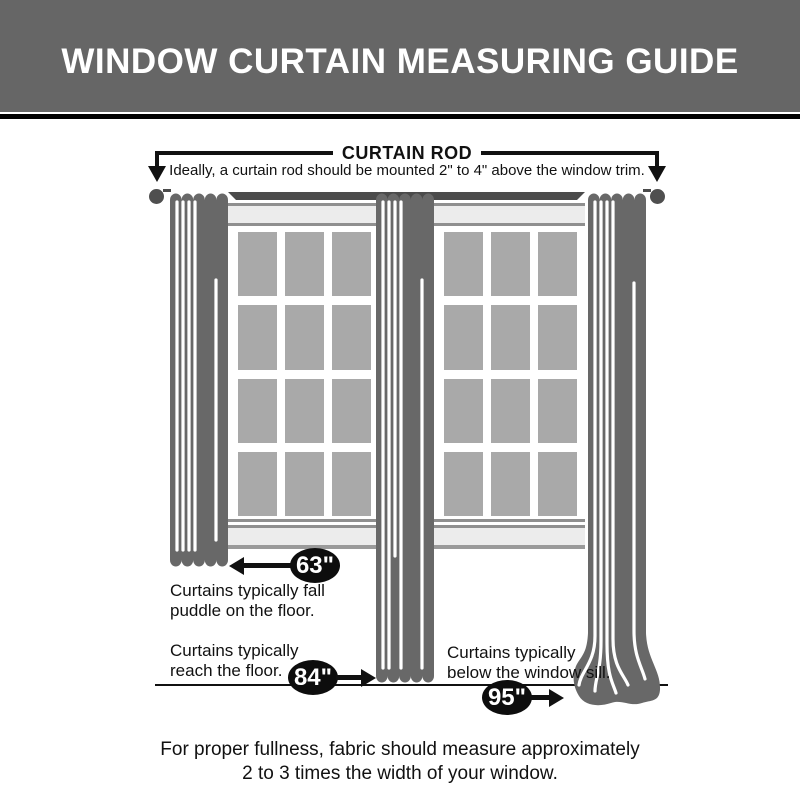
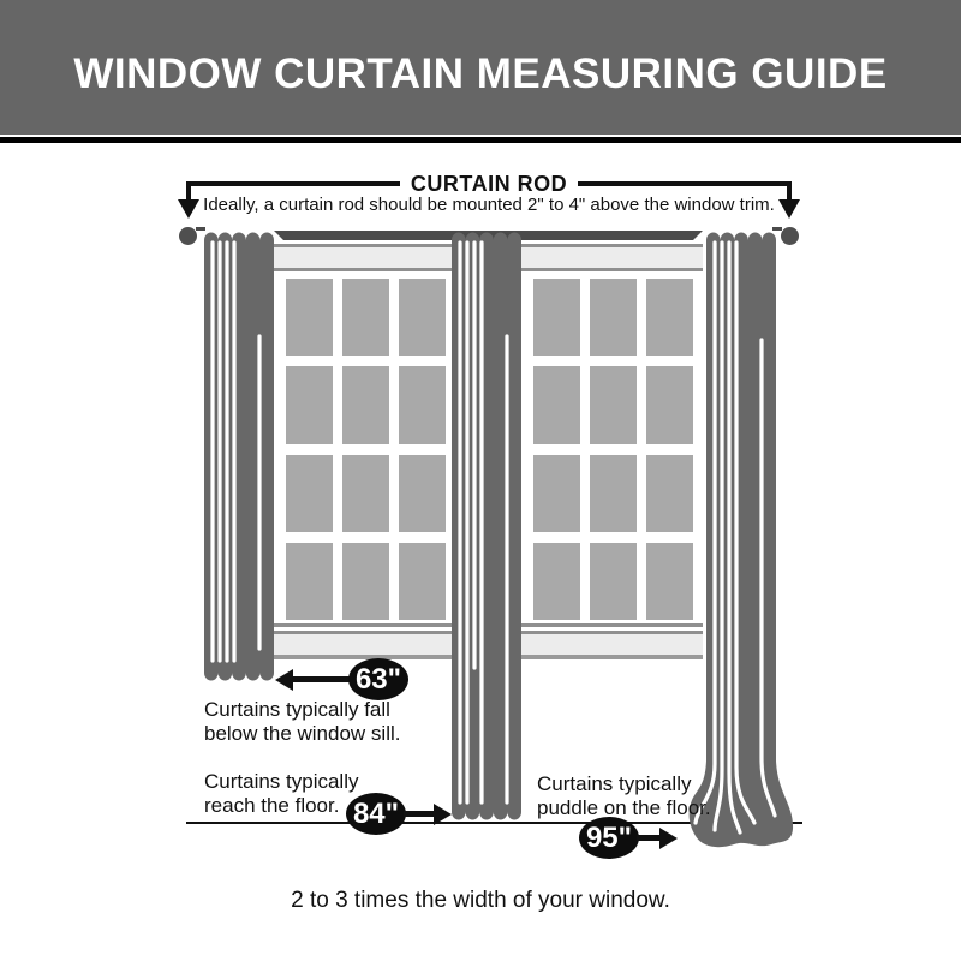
  WINDOW CURTAIN MEASURING GUIDE
  CURTAIN ROD
  Ideally, a curtain rod should be mounted 2" to 4" above the window trim.
  63"
  Curtains typically fall
- puddle on the floor.
+ below the window sill.
  Curtains typically
  reach the floor.
  84"
  Curtains typically
- below the window sill.
+ puddle on the floor.
  95"
- For proper fullness, fabric should measure approximately
  2 to 3 times the width of your window.
